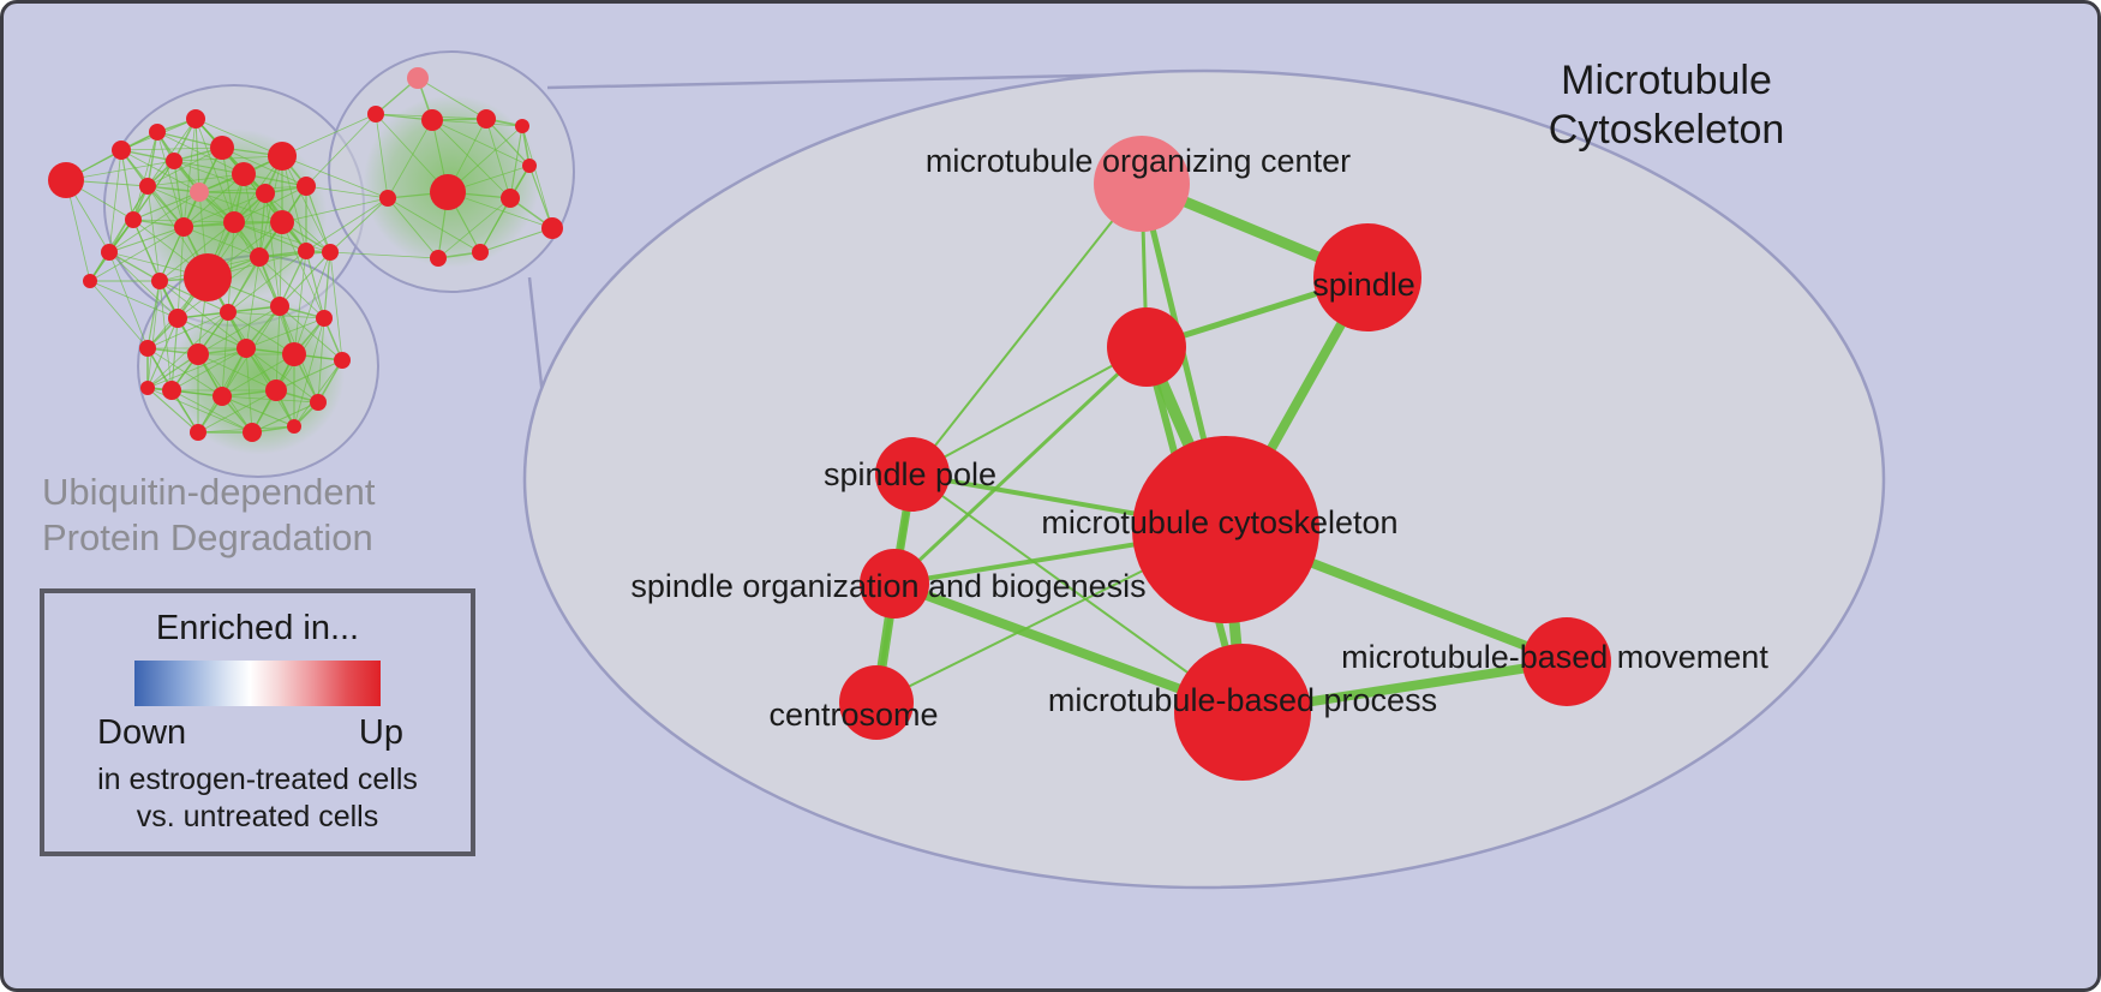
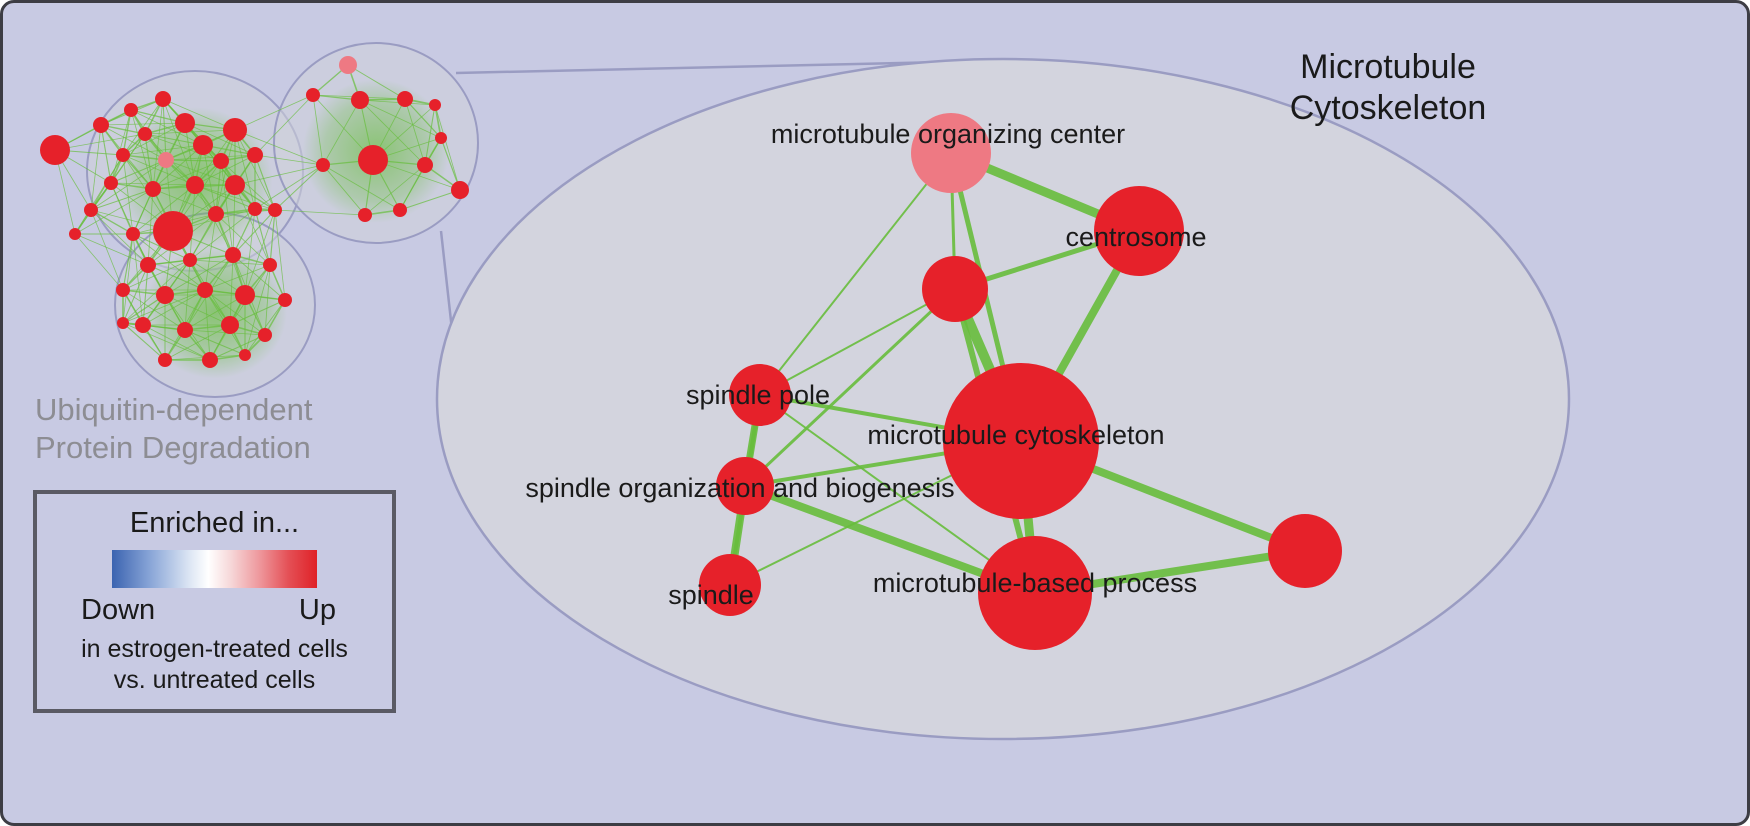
  microtubule organizing center
- spindle
+ centrosome
  spindle pole
  microtubule cytoskeleton
  spindle organization and biogenesis
- microtubule-based movement
  microtubule-based process
- centrosome
+ spindle
  Ubiquitin-dependent
  Protein Degradation
  Microtubule
  Cytoskeleton
  Enriched in...
  Down
  Up
  in estrogen-treated cells
  vs. untreated cells
